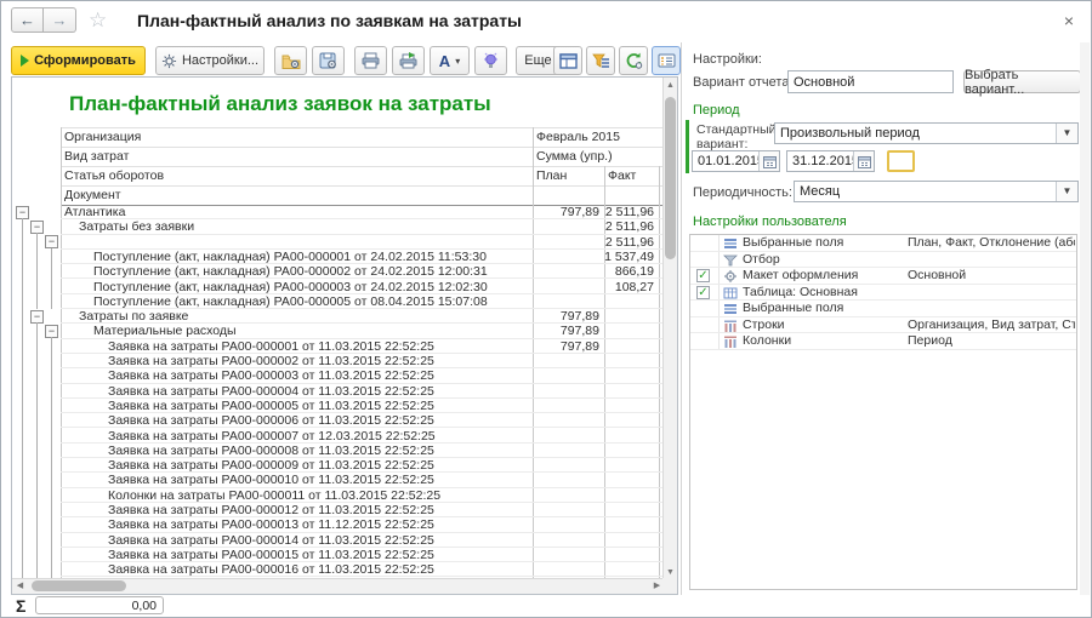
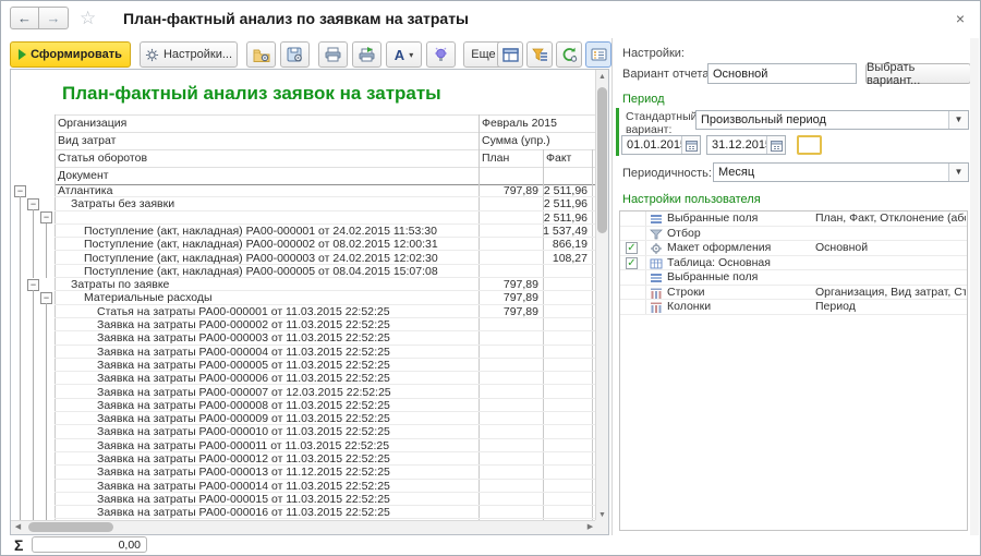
  ←
  →
  ☆
  План-фактный анализ по заявкам на затраты
  ×
  Сформировать
  Настройки...
  A
  ▾
  Еще
  План-фактный анализ заявок на затраты
  Организация
  Вид затрат
  Статья оборотов
  Документ
  Февраль 2015
  Сумма (упр.)
  План
  Факт
  −
  −
  −
  −
  −
  Атлантика
  797,89
  2 511,96
  Затраты без заявки
  2 511,96
  2 511,96
  Поступление (акт, накладная) РА00-000001 от 24.02.2015 11:53:30
  1 537,49
- Поступление (акт, накладная) РА00-000002 от 24.02.2015 12:00:31
+ Поступление (акт, накладная) РА00-000002 от 08.02.2015 12:00:31
  866,19
  Поступление (акт, накладная) РА00-000003 от 24.02.2015 12:02:30
  108,27
  Поступление (акт, накладная) РА00-000005 от 08.04.2015 15:07:08
  Затраты по заявке
  797,89
  Материальные расходы
  797,89
- Заявка на затраты РА00-000001 от 11.03.2015 22:52:25
+ Статья на затраты РА00-000001 от 11.03.2015 22:52:25
  797,89
  Заявка на затраты РА00-000002 от 11.03.2015 22:52:25
  Заявка на затраты РА00-000003 от 11.03.2015 22:52:25
  Заявка на затраты РА00-000004 от 11.03.2015 22:52:25
  Заявка на затраты РА00-000005 от 11.03.2015 22:52:25
  Заявка на затраты РА00-000006 от 11.03.2015 22:52:25
  Заявка на затраты РА00-000007 от 12.03.2015 22:52:25
  Заявка на затраты РА00-000008 от 11.03.2015 22:52:25
  Заявка на затраты РА00-000009 от 11.03.2015 22:52:25
  Заявка на затраты РА00-000010 от 11.03.2015 22:52:25
- Колонки на затраты РА00-000011 от 11.03.2015 22:52:25
+ Заявка на затраты РА00-000011 от 11.03.2015 22:52:25
  Заявка на затраты РА00-000012 от 11.03.2015 22:52:25
  Заявка на затраты РА00-000013 от 11.12.2015 22:52:25
  Заявка на затраты РА00-000014 от 11.03.2015 22:52:25
  Заявка на затраты РА00-000015 от 11.03.2015 22:52:25
  Заявка на затраты РА00-000016 от 11.03.2015 22:52:25
  Настройки:
  Вариант отчета
  Основной
  Выбрать вариант...
  Период
  Стандартный
  вариант:
  Произвольный период
  ▼
  01.01.201
  31.12.201
  Периодичность:
  Месяц
  ▼
  Настройки пользователя
  Выбранные поля
  План, Факт, Отклонение (аб
  Отбор
  ✓
  Макет оформления
  Основной
  ✓
  Таблица: Основная
  Выбранные поля
  Строки
  Организация, Вид затрат, Ст
  Колонки
  Период
  Σ
  0,00
